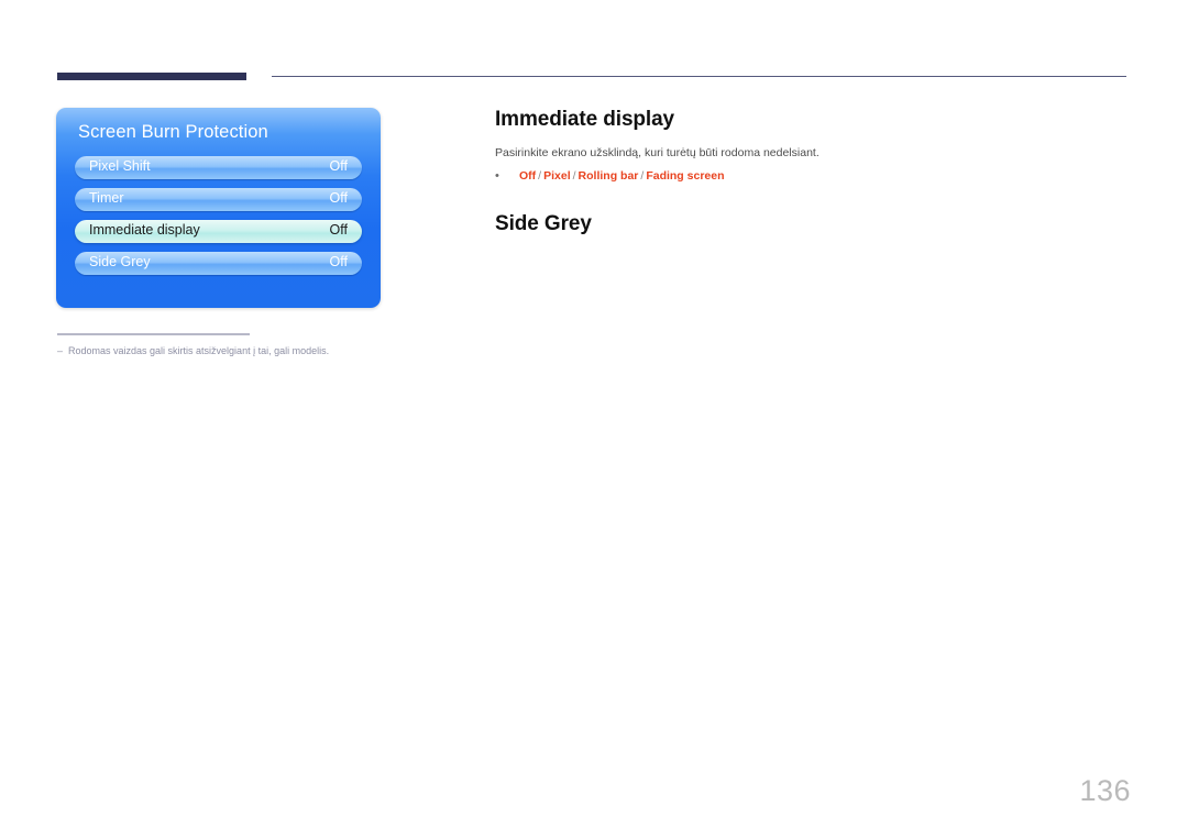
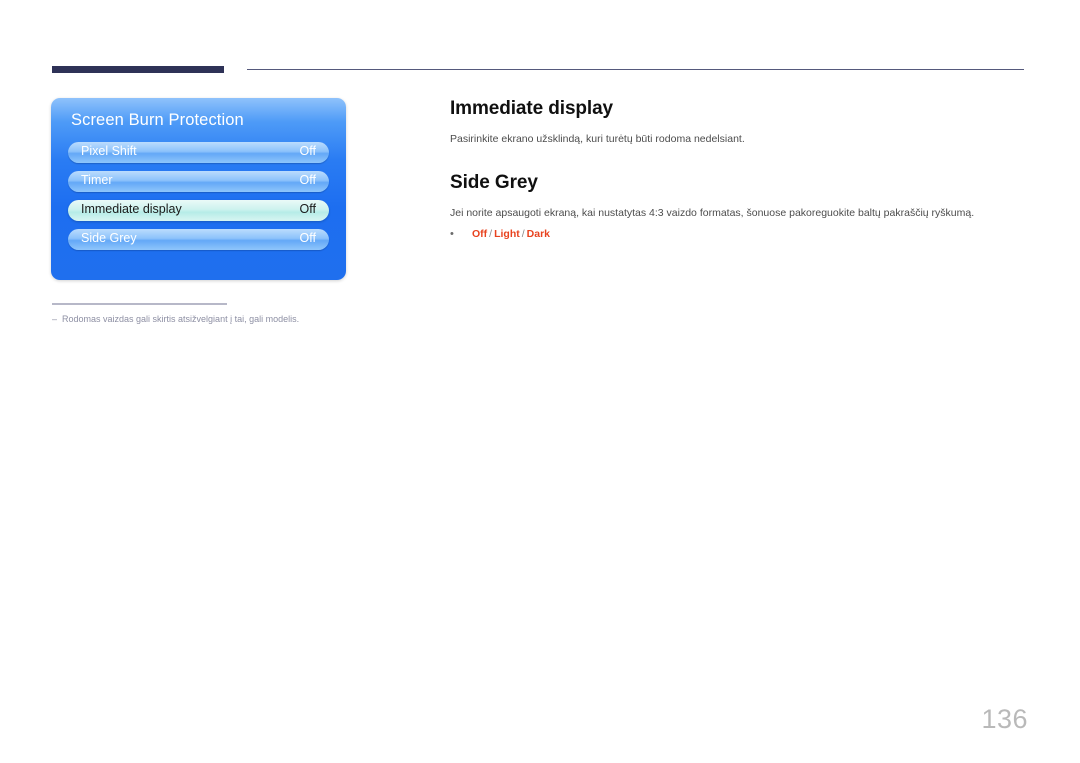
  Screen Burn Protection
  Pixel Shift
  Off
  Timer
  Off
  Immediate display
  Off
  Side Grey
  Off
  – Rodomas vaizdas gali skirtis atsižvelgiant į tai, gali modelis.
  Immediate display
  Pasirinkite ekrano užsklindą, kuri turėtų būti rodoma nedelsiant.
- • Off / Pixel / Rolling bar / Fading screen
  Side Grey
+ Jei norite apsaugoti ekraną, kai nustatytas 4:3 vaizdo formatas, šonuose pakoreguokite baltų pakraščių ryškumą.
+ • Off / Light / Dark
  136
